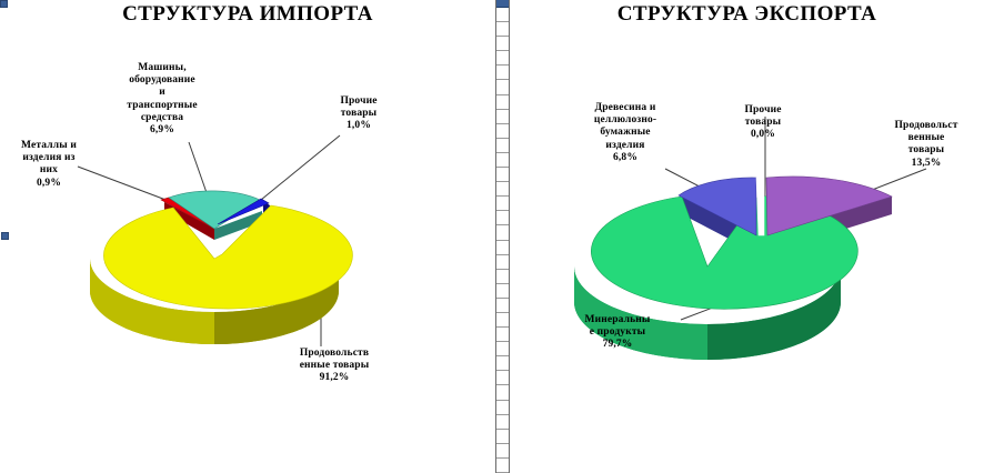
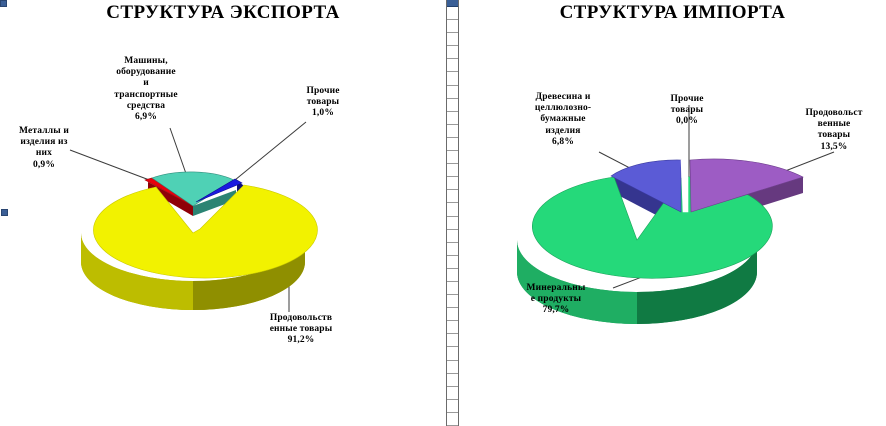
- СТРУКТУРА ИМПОРТА
+ СТРУКТУРА ЭКСПОРТА
  Машины,
  оборудование
  и
  транспортные
  средства
  6,9%
  Металлы и
  изделия из
  них
  0,9%
  Прочие
  товары
  1,0%
  Продовольств
  енные товары
  91,2%
- СТРУКТУРА ЭКСПОРТА
+ СТРУКТУРА ИМПОРТА
  Древесина и
  целлюлозно-
  бумажные
  изделия
  6,8%
  Прочие
  товары
  0,0%
  Продовольст
  венные
  товары
  13,5%
  Минеральны
  е продукты
  79,7%
